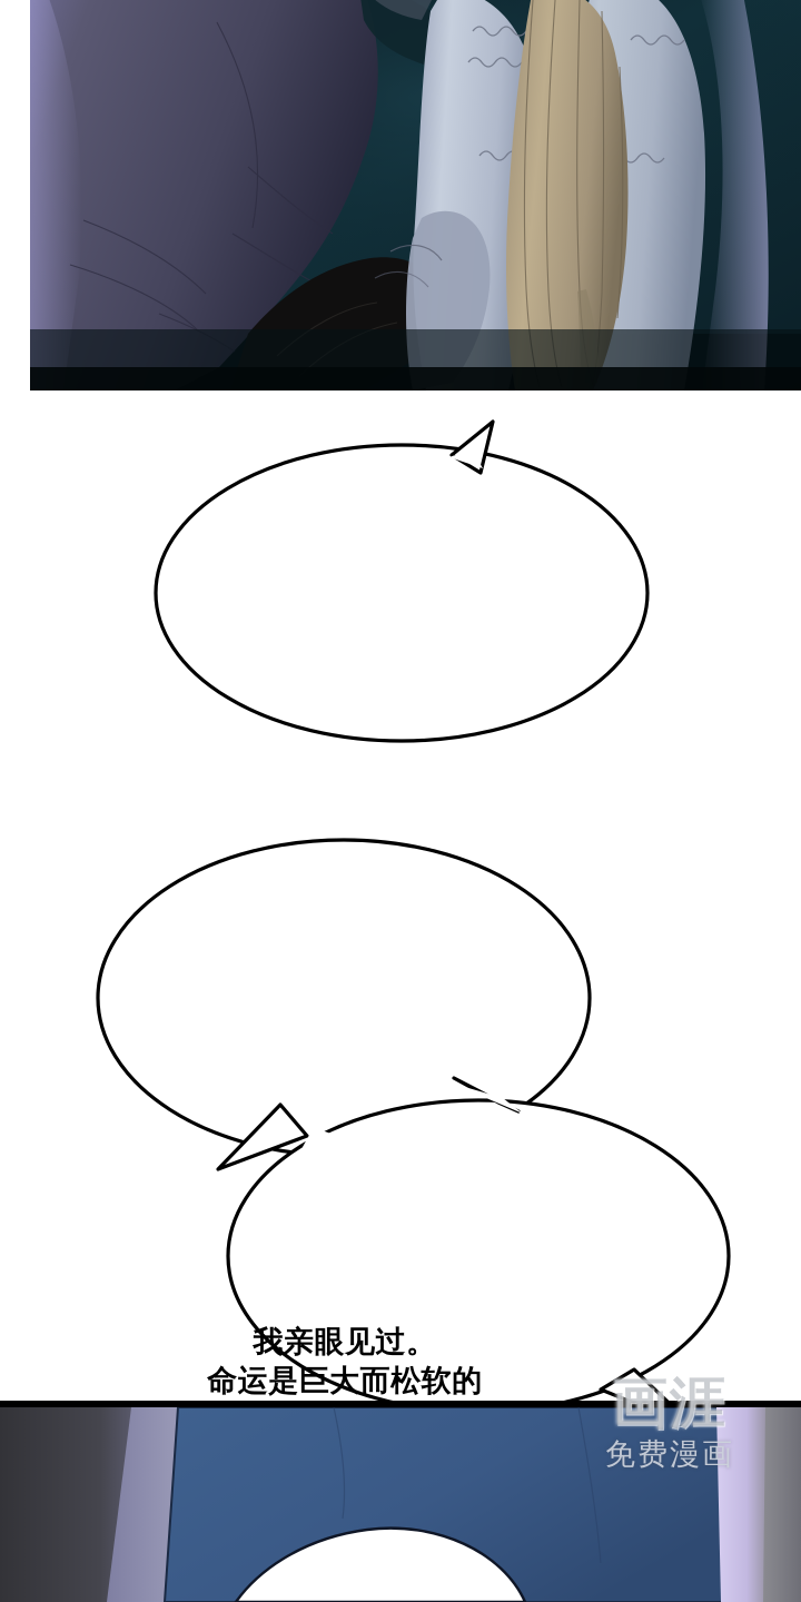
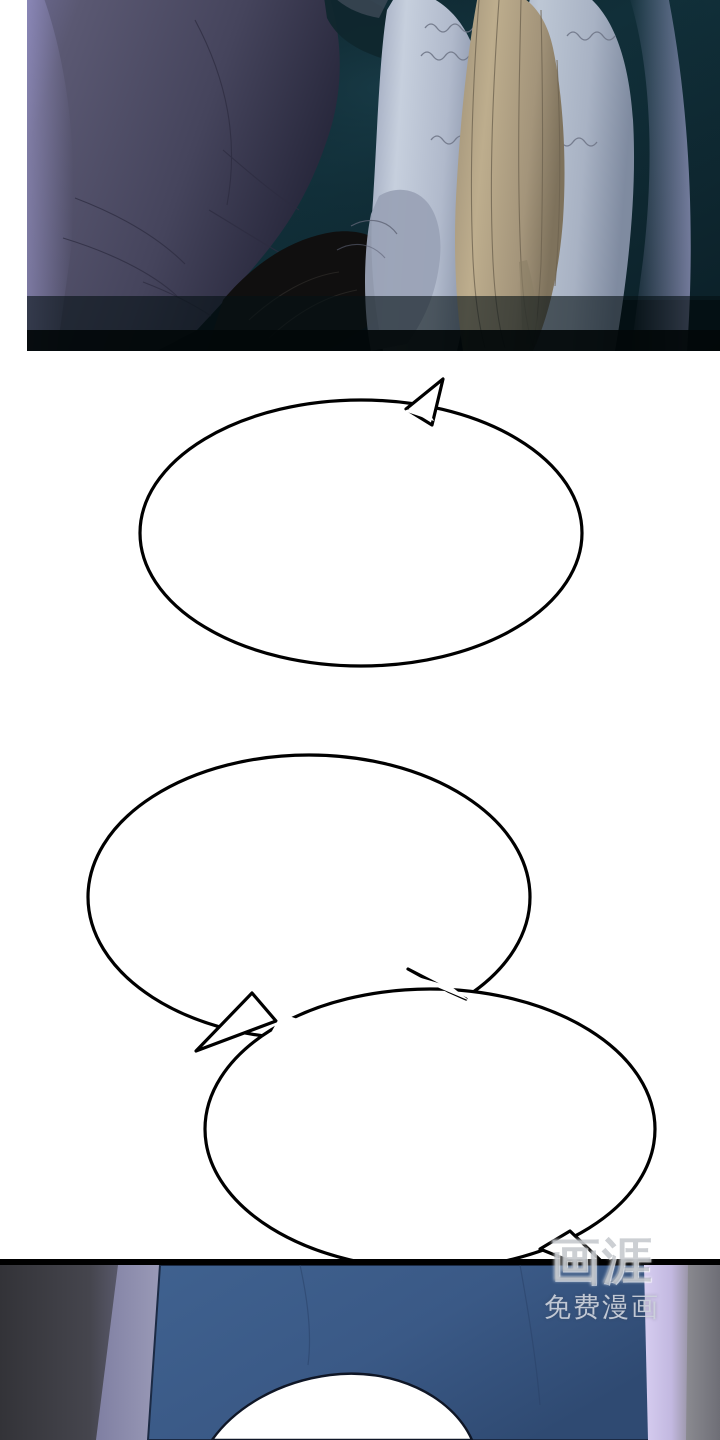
- 我亲眼见过。
- 命运是巨大而松软的
  画涯
  免费漫画
